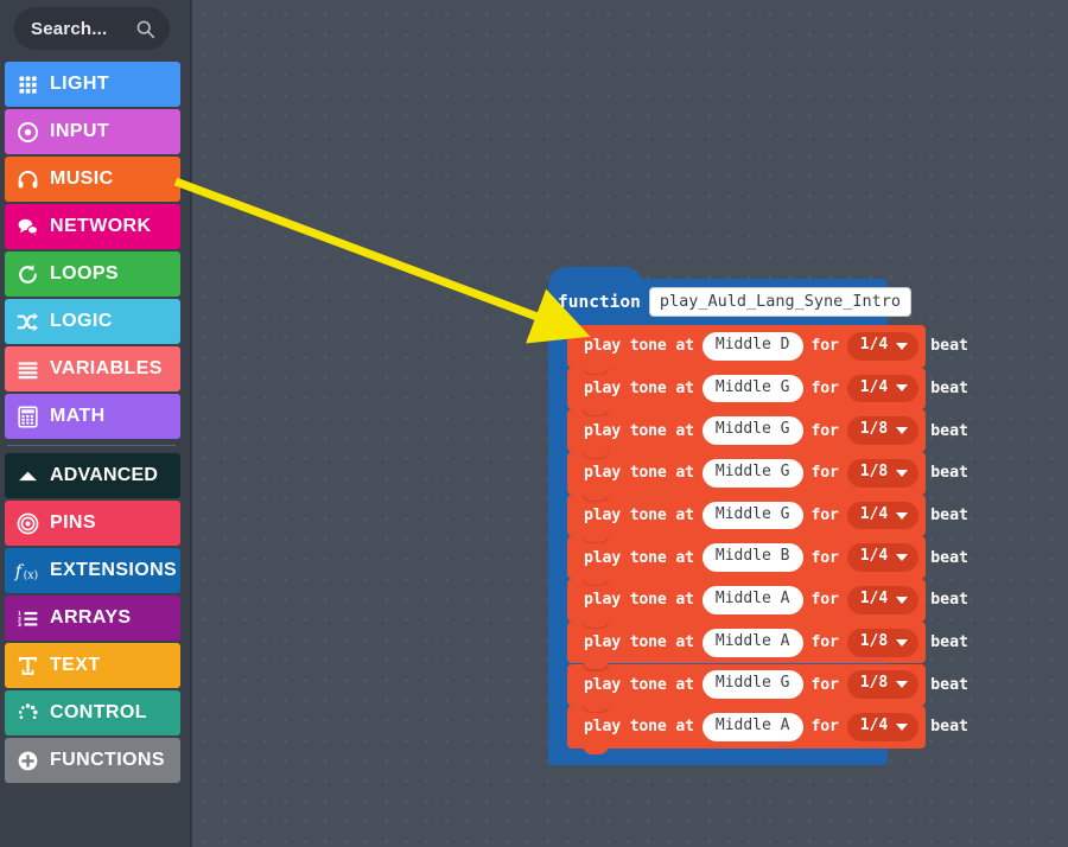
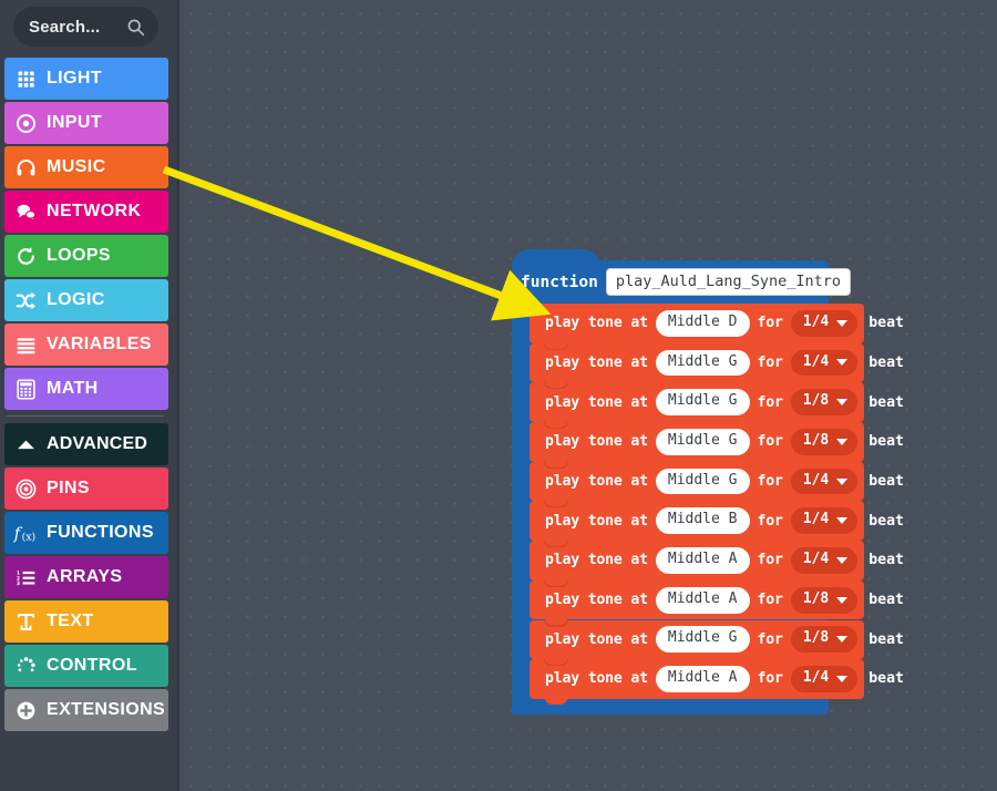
  Search...
  LIGHT
  INPUT
  MUSIC
  NETWORK
  LOOPS
  LOGIC
  VARIABLES
  MATH
  ADVANCED
  PINS
  f
  (x)
- EXTENSIONS
+ FUNCTIONS
  ARRAYS
  TEXT
  CONTROL
- FUNCTIONS
+ EXTENSIONS
  function
  play_Auld_Lang_Syne_Intro
  play tone at
  Middle D
  for
  1/4
  beat
  play tone at
  Middle G
  for
  1/4
  beat
  play tone at
  Middle G
  for
  1/8
  beat
  play tone at
  Middle G
  for
  1/8
  beat
  play tone at
  Middle G
  for
  1/4
  beat
  play tone at
  Middle B
  for
  1/4
  beat
  play tone at
  Middle A
  for
  1/4
  beat
  play tone at
  Middle A
  for
  1/8
  beat
  play tone at
  Middle G
  for
  1/8
  beat
  play tone at
  Middle A
  for
  1/4
  beat
